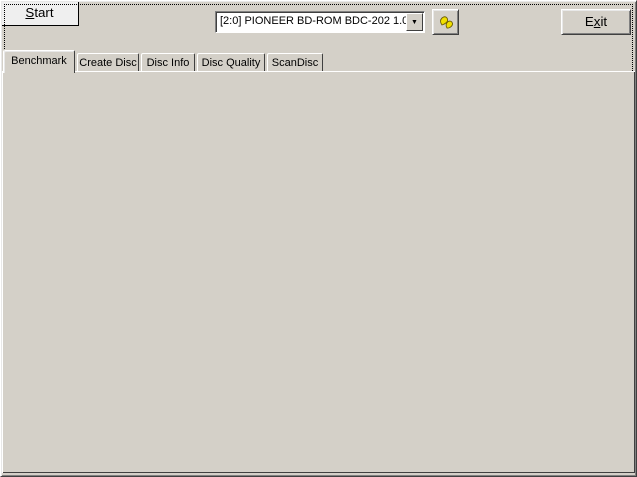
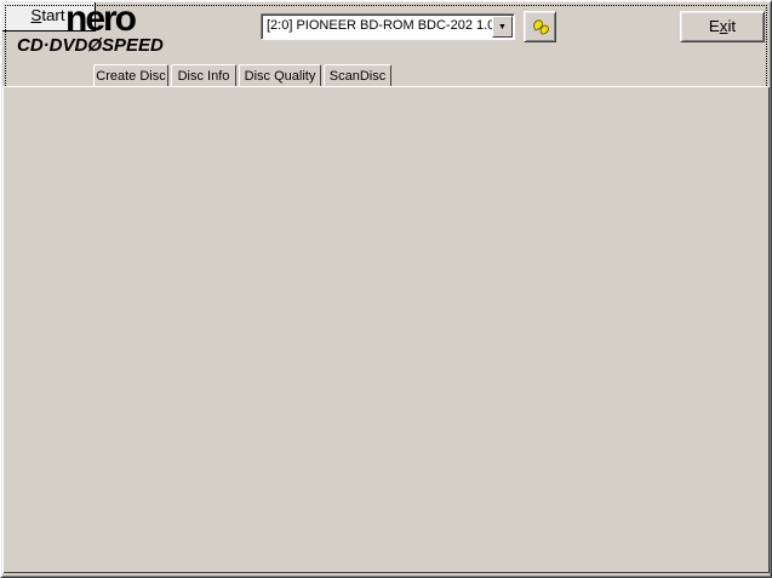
+ nero
+ CD·DVDØSPEED
  [2:0] PIONEER BD-ROM BDC-202 1.
  Start
  Exit
- Benchmark
  Create Disc
  Disc Info
  Disc Quality
  ScanDisc
